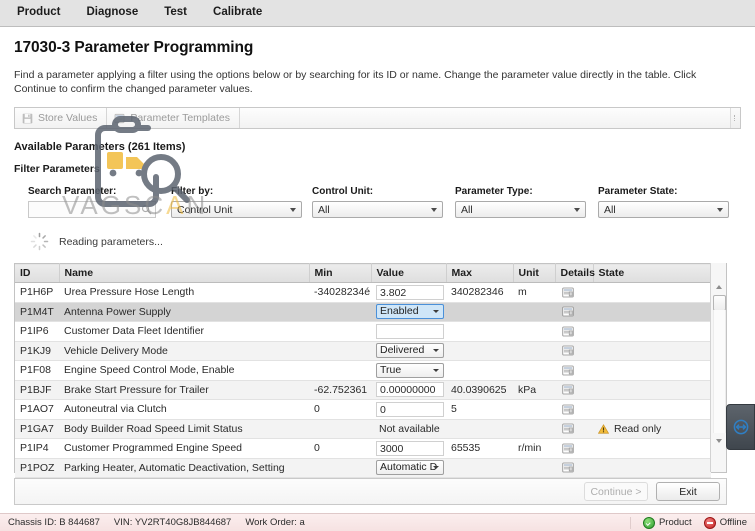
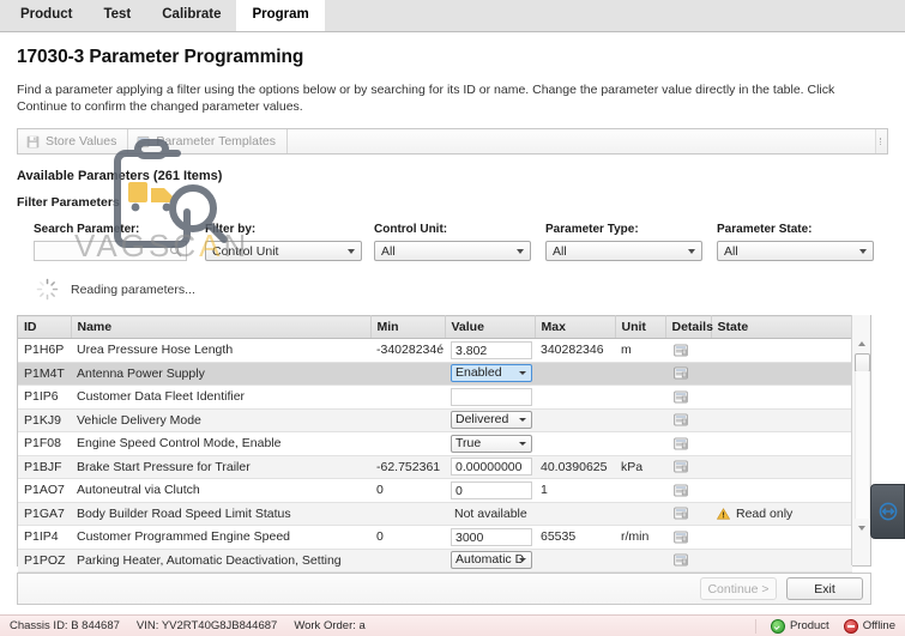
  Product
- Diagnose
  Test
  Calibrate
+ Program
  17030-3 Parameter Programming
  Find a parameter applying a filter using the options below or by searching for its ID or name. Change the parameter value directly in the table. Click Continue to confirm the changed parameter values.
  Store Values
  Parameter Templates
  Available Parameters (261 Items)
  Filter Parameters
  Search Parameter:
  Filter by:
  Control Unit
  Control Unit:
  All
  Parameter Type:
  All
  Parameter State:
  All
  Reading parameters...
  ID	Name	Min	Value	Max	Unit	Details	State
  P1H6P	Urea Pressure Hose Length	-34028234é	3.802	340282346	m
  P1M4T	Antenna Power Supply		Enabled
  P1IP6	Customer Data Fleet Identifier
  P1KJ9	Vehicle Delivery Mode		Delivered
  P1F08	Engine Speed Control Mode, Enable		True
  P1BJF	Brake Start Pressure for Trailer	-62.752361	0.00000000	40.0390625	kPa
- P1AO7	Autoneutral via Clutch	0	0	5
+ P1AO7	Autoneutral via Clutch	0	0	1
  P1GA7	Body Builder Road Speed Limit Status		Not available				Read only
  P1IP4	Customer Programmed Engine Speed	0	3000	65535	r/min
  P1POZ	Parking Heater, Automatic Deactivation, Setting		Automatic D
  Continue >
  Exit
  VAGSCAN
  Chassis ID: B 844687
  VIN: YV2RT40G8JB844687
  Work Order: a
  Product
  Offline
